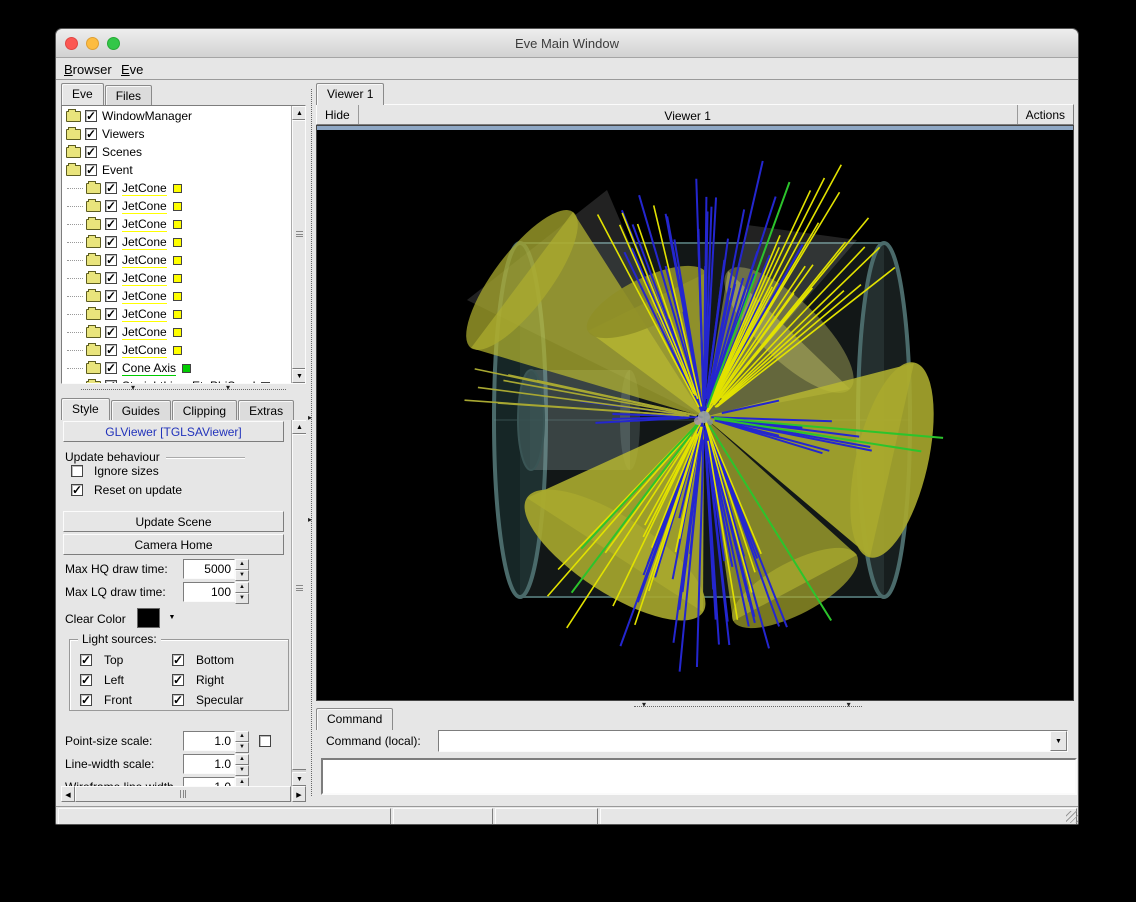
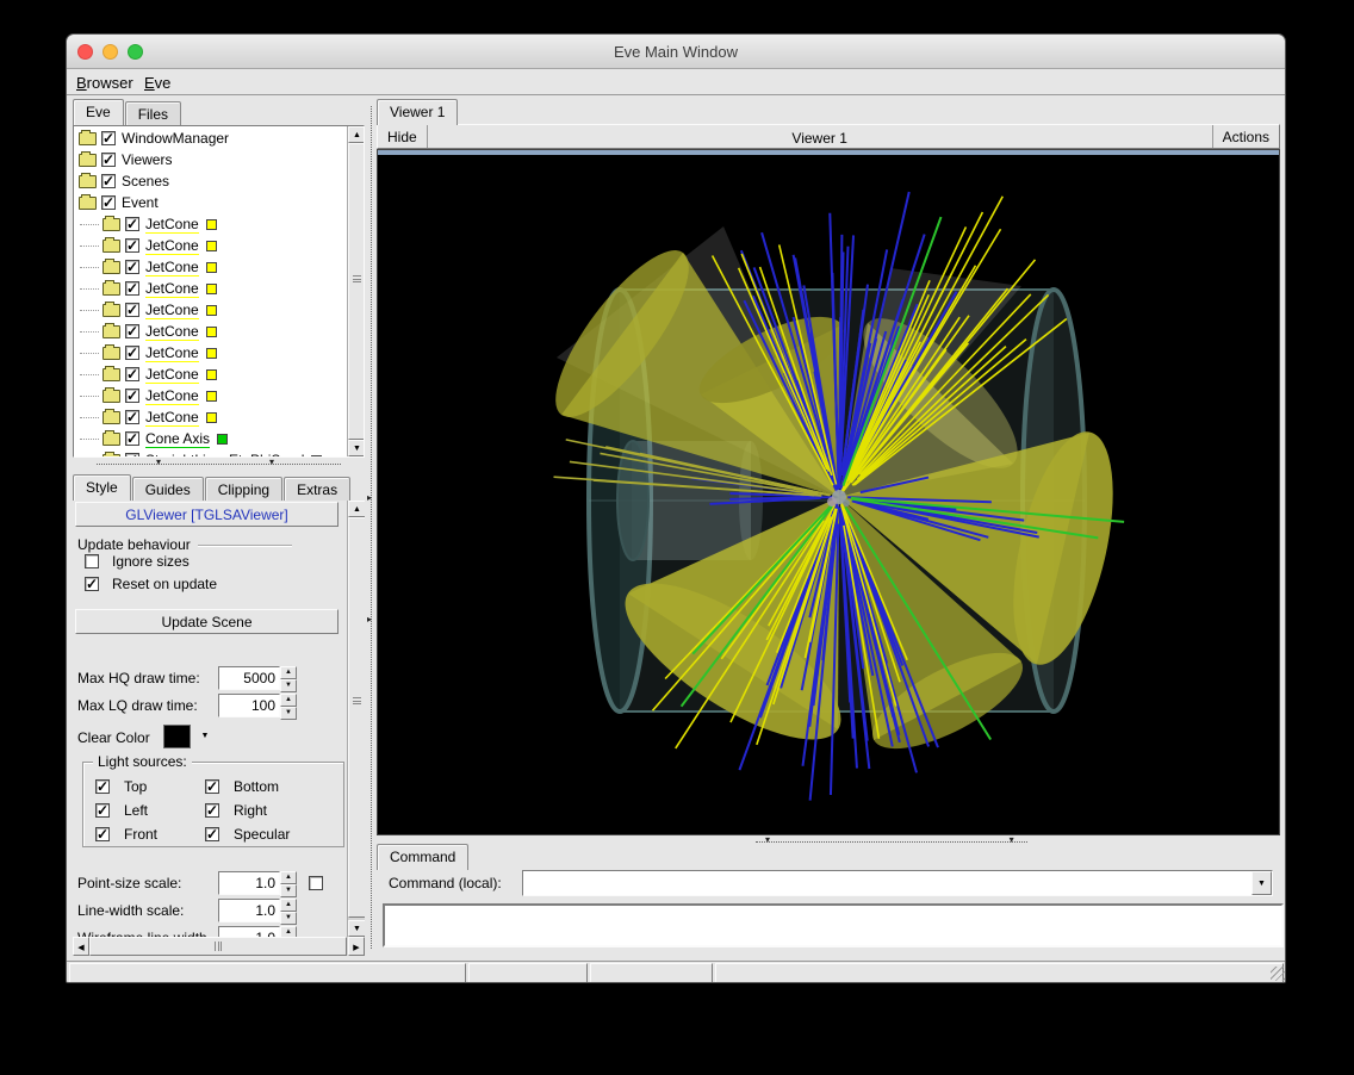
  Eve Main Window
  Browser
  Eve
  Eve
  Files
  WindowManager
  Viewers
  Scenes
  Event
  JetCone
  JetCone
  JetCone
  JetCone
  JetCone
  JetCone
  JetCone
  JetCone
  JetCone
  JetCone
  Cone Axis
  ▾
  ▾
  Style
  Guides
  Clipping
  Extras
  GLViewer [TGLSAViewer]
  Update behaviour
  Ignore sizes
  Reset on update
  Update Scene
- Camera Home
  Max HQ draw time:
  5000
  Max LQ draw time:
  100
  Clear Color
  Light sources:
  Top
  Bottom
  Left
  Right
  Front
  Specular
  Point-size scale:
  1.0
  Line-width scale:
  1.0
  ▸
  ▸
  Viewer 1
  Hide
  Viewer 1
  Actions
  ▾
  ▾
  Command
  Command (local):
